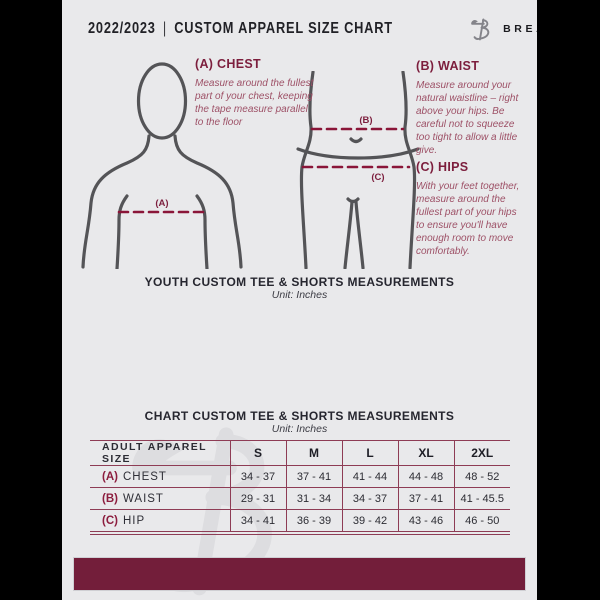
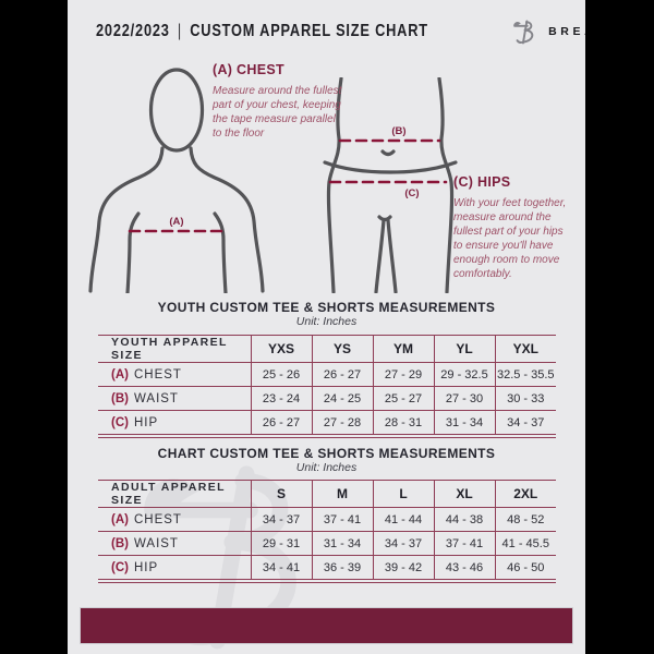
  2022/2023 | CUSTOM APPAREL SIZE CHART
  (A)
  (B)
  (C)
  (A) CHEST
  Measure around the fullest part of your chest, keeping the tape measure parallel to the floor
- (B) WAIST
- Measure around your natural waistline – right above your hips. Be careful not to squeeze too tight to allow a little give.
  (C) HIPS
  With your feet together, measure around the fullest part of your hips to ensure you'll have enough room to move comfortably.
  YOUTH CUSTOM TEE & SHORTS MEASUREMENTS
  Unit: Inches
+ YOUTH APPAREL SIZE	YXS	YS	YM	YL	YXL
+ (A) CHEST	25 - 26	26 - 27	27 - 29	29 - 32.5	32.5 - 35.5
+ (B) WAIST	23 - 24	24 - 25	25 - 27	27 - 30	30 - 33
+ (C) HIP	26 - 27	27 - 28	28 - 31	31 - 34	34 - 37
  CHART CUSTOM TEE & SHORTS MEASUREMENTS
  Unit: Inches
  ADULT APPAREL SIZE	S	M	L	XL	2XL
- (A) CHEST	34 - 37	37 - 41	41 - 44	44 - 48	48 - 52
+ (A) CHEST	34 - 37	37 - 41	41 - 44	44 - 38	48 - 52
  (B) WAIST	29 - 31	31 - 34	34 - 37	37 - 41	41 - 45.5
  (C) HIP	34 - 41	36 - 39	39 - 42	43 - 46	46 - 50
